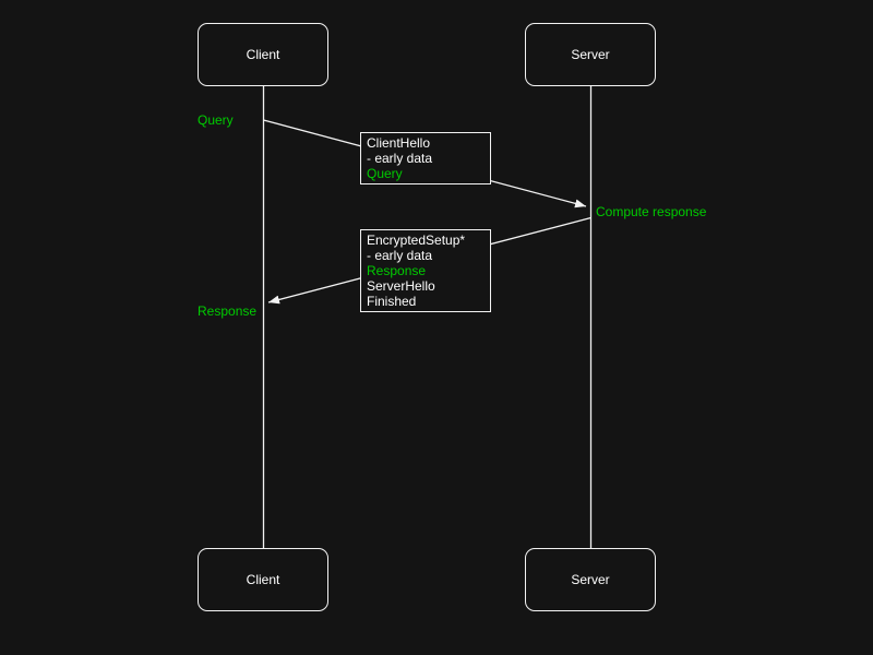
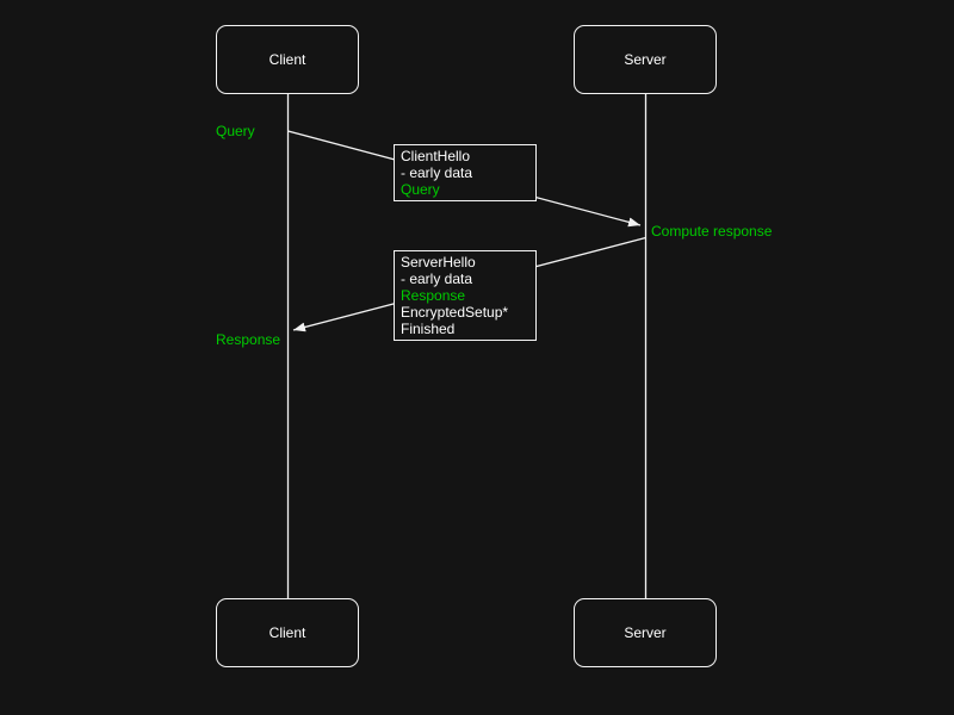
  Client
  Server
  Client
  Server
  ClientHello
  - early data
  Query
- EncryptedSetup*
+ ServerHello
  - early data
  Response
- ServerHello
+ EncryptedSetup*
  Finished
  Query
  Compute response
  Response
